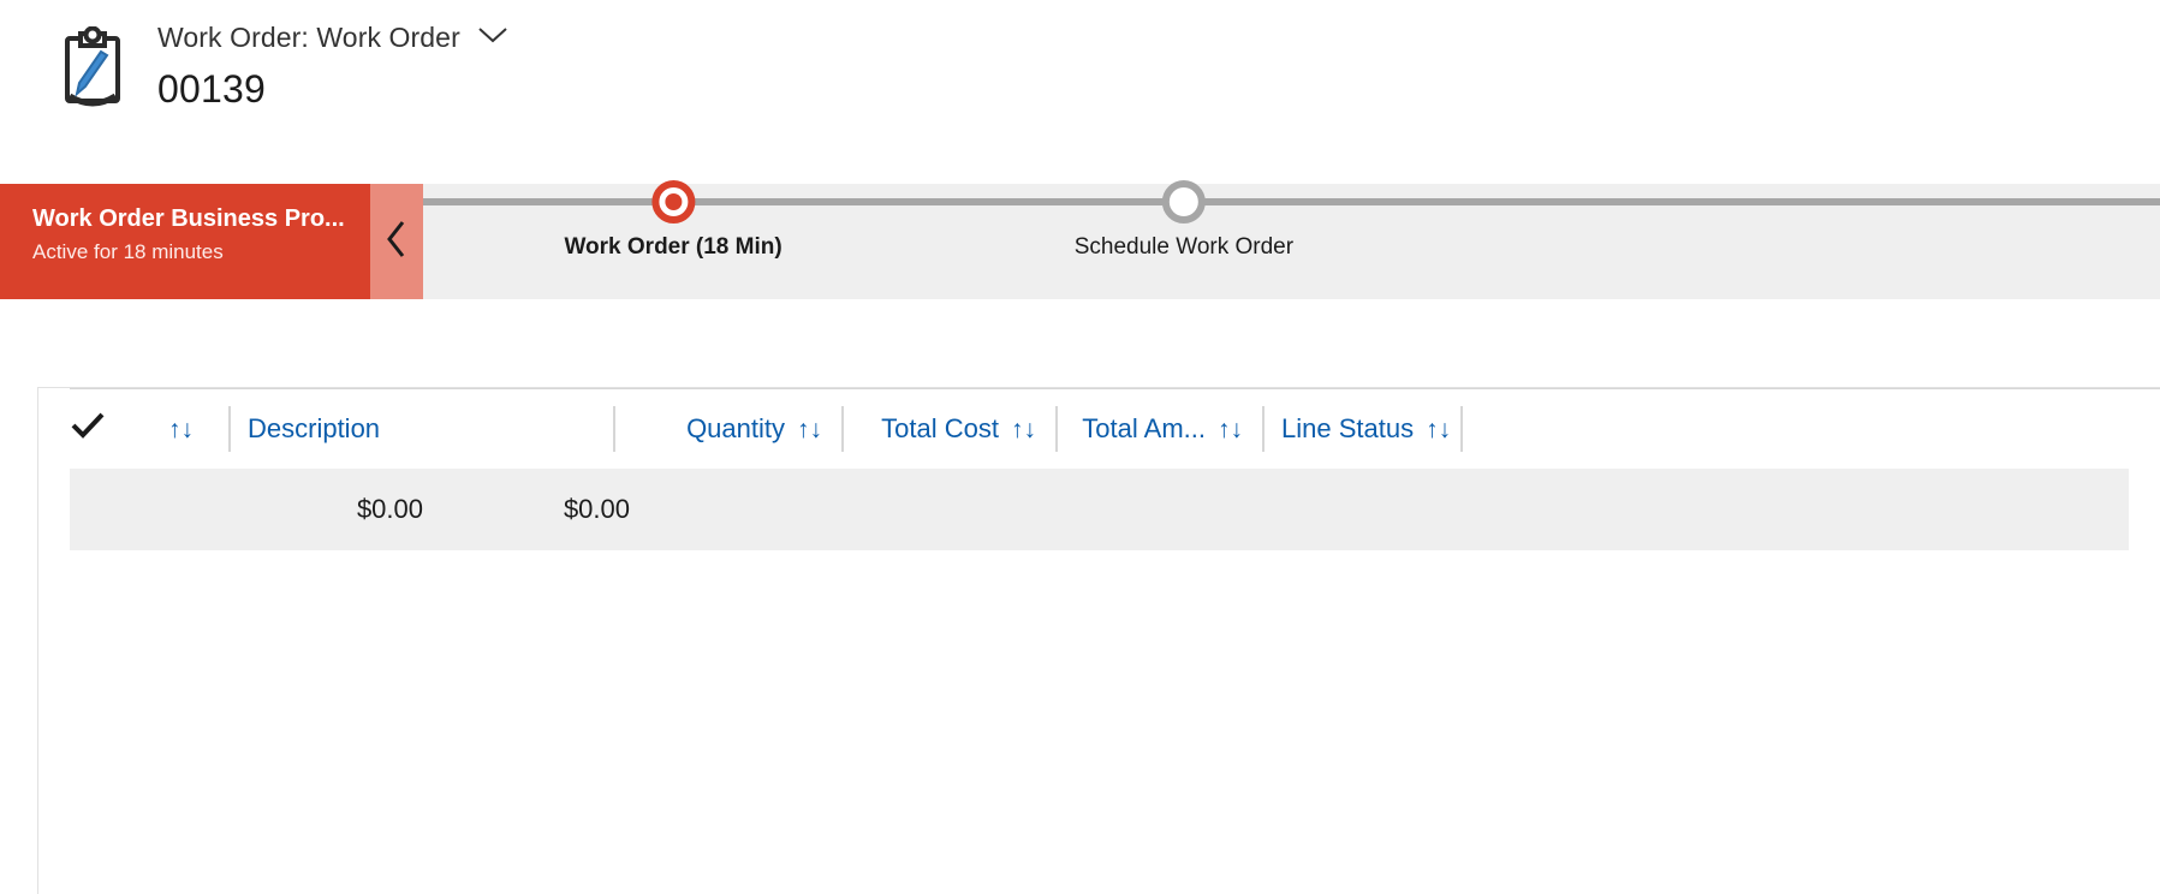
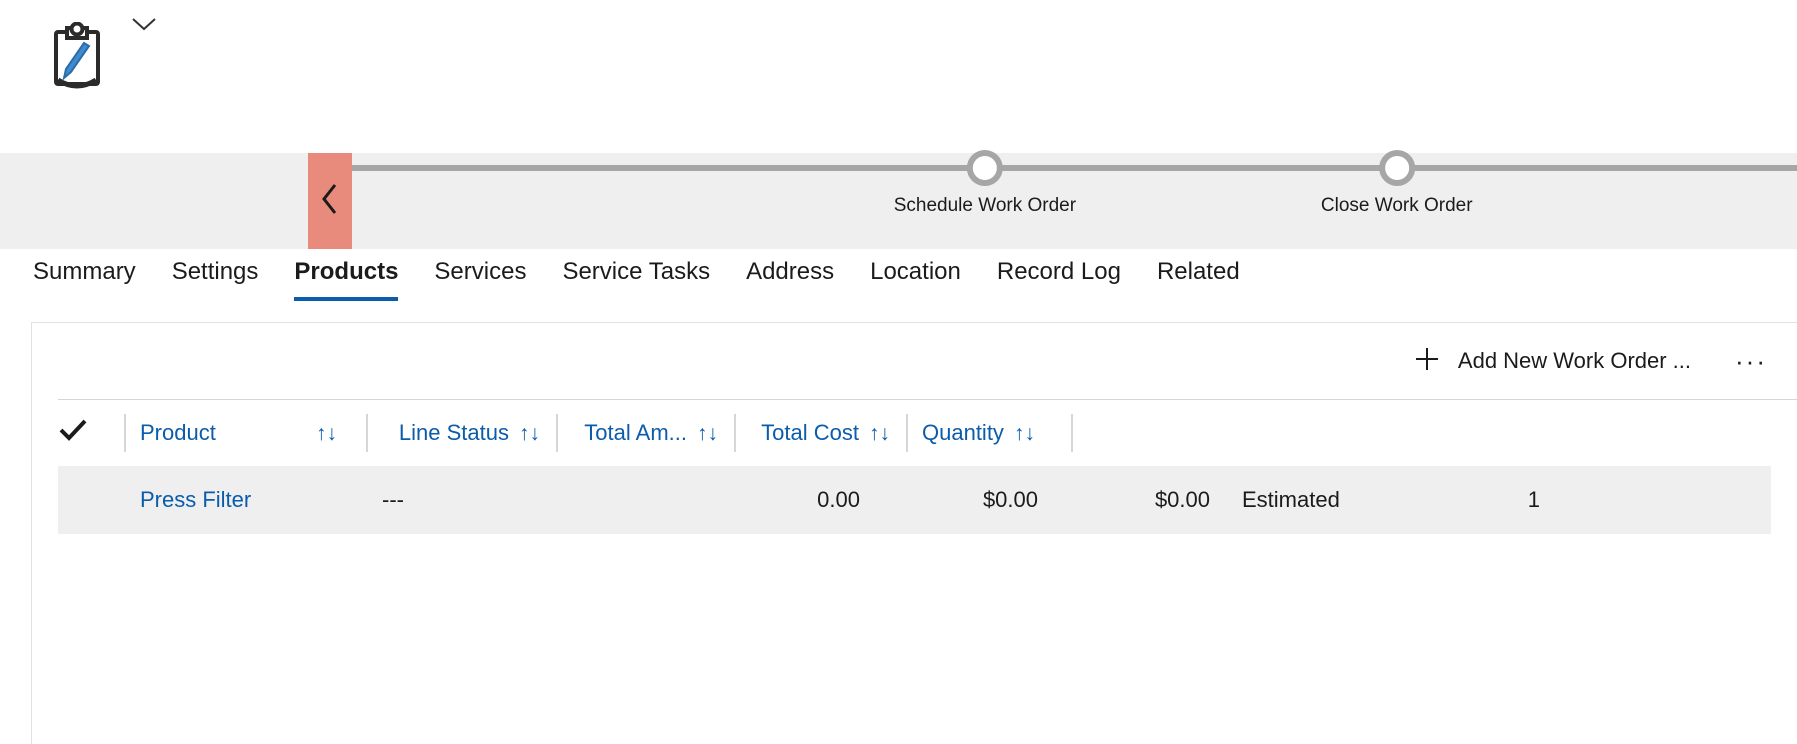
- Work Order: Work Order
- 00139
- Work Order Business Pro...
- Active for 18 minutes
- Work Order (18 Min)
  Schedule Work Order
+ Close Work Order
+ Summary
+ Settings
+ Products
+ Services
+ Service Tasks
+ Address
+ Location
+ Record Log
+ Related
+ Add New Work Order ...
+ ···
+ Product
  ↑↓
- Description
- Quantity
+ Line Status
  ↑↓
- Total Cost
+ Total Am...
  ↑↓
- Total Am...
+ Total Cost
  ↑↓
- Line Status
+ Quantity
  ↑↓
+ Press Filter
+ ---
+ 0.00
  $0.00
  $0.00
+ Estimated
+ 1
